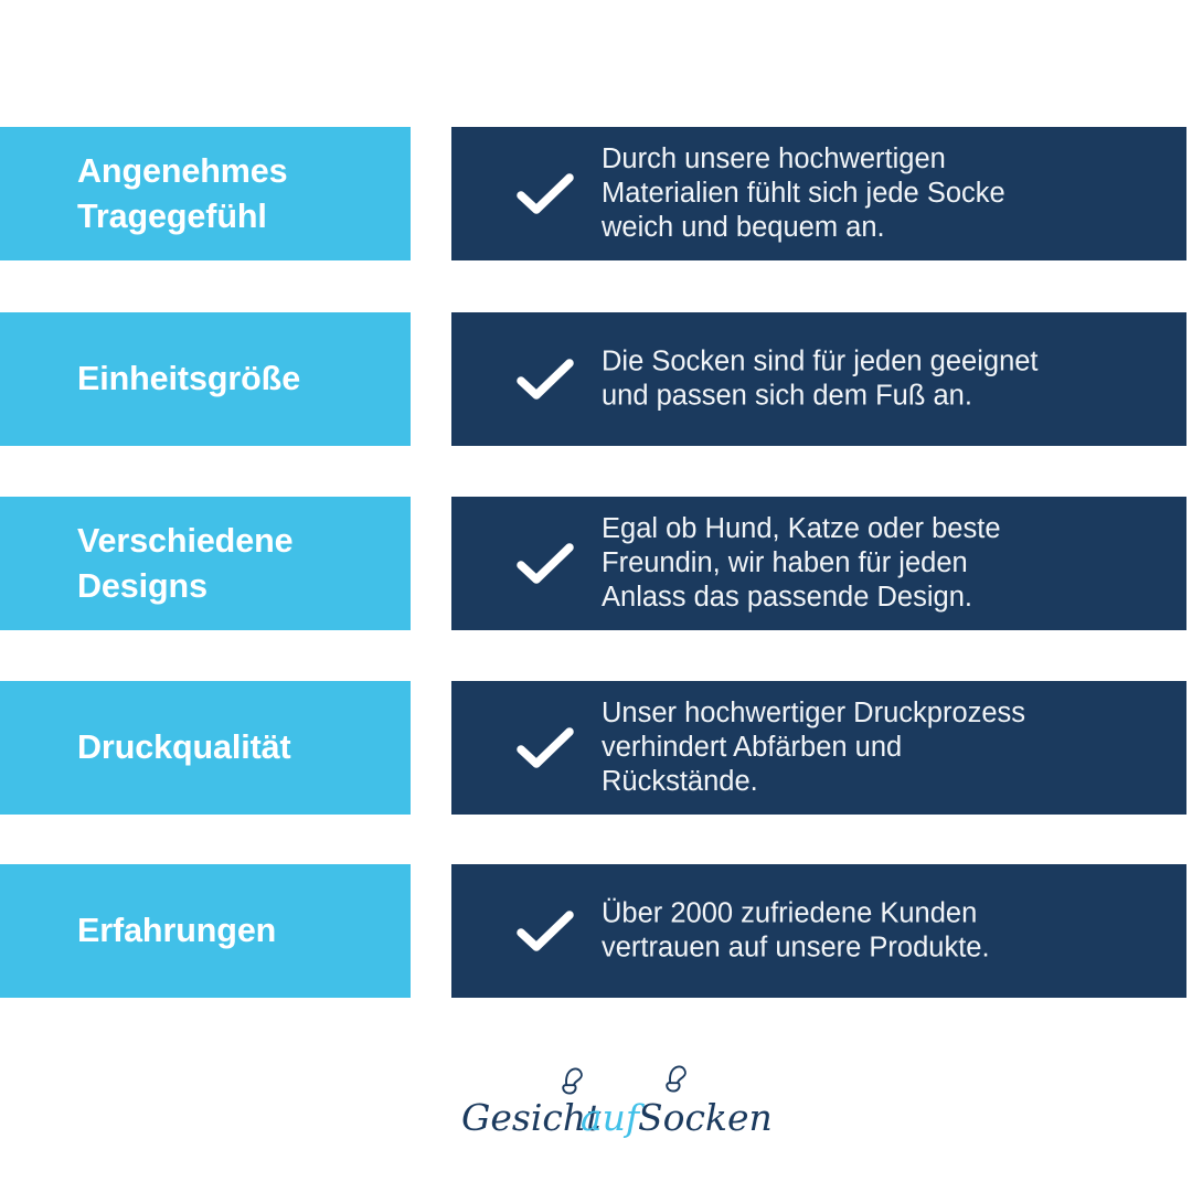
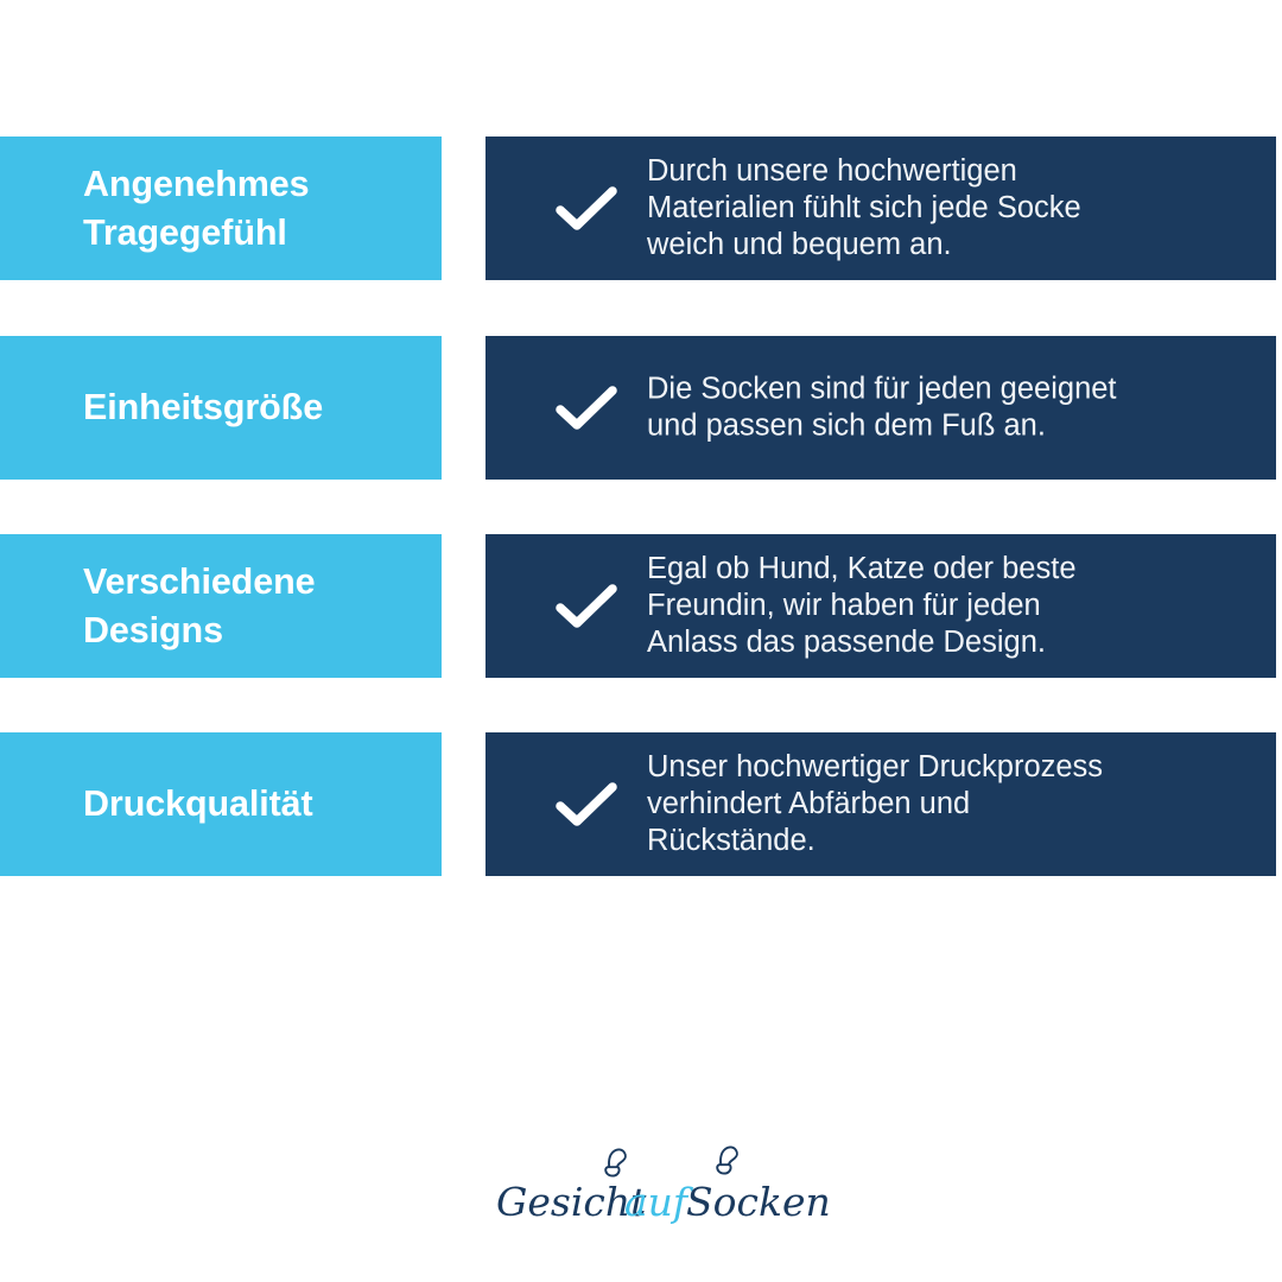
  Angenehmes
  Tragegefühl
  Durch unsere hochwertigen
  Materialien fühlt sich jede Socke
  weich und bequem an.
  Einheitsgröße
  Die Socken sind für jeden geeignet
  und passen sich dem Fuß an.
  Verschiedene
  Designs
  Egal ob Hund, Katze oder beste
  Freundin, wir haben für jeden
  Anlass das passende Design.
  Druckqualität
  Unser hochwertiger Druckprozess
  verhindert Abfärben und
  Rückstände.
- Erfahrungen
- Über 2000 zufriedene Kunden
- vertrauen auf unsere Produkte.
  Gesicht
  auf
  Socken
